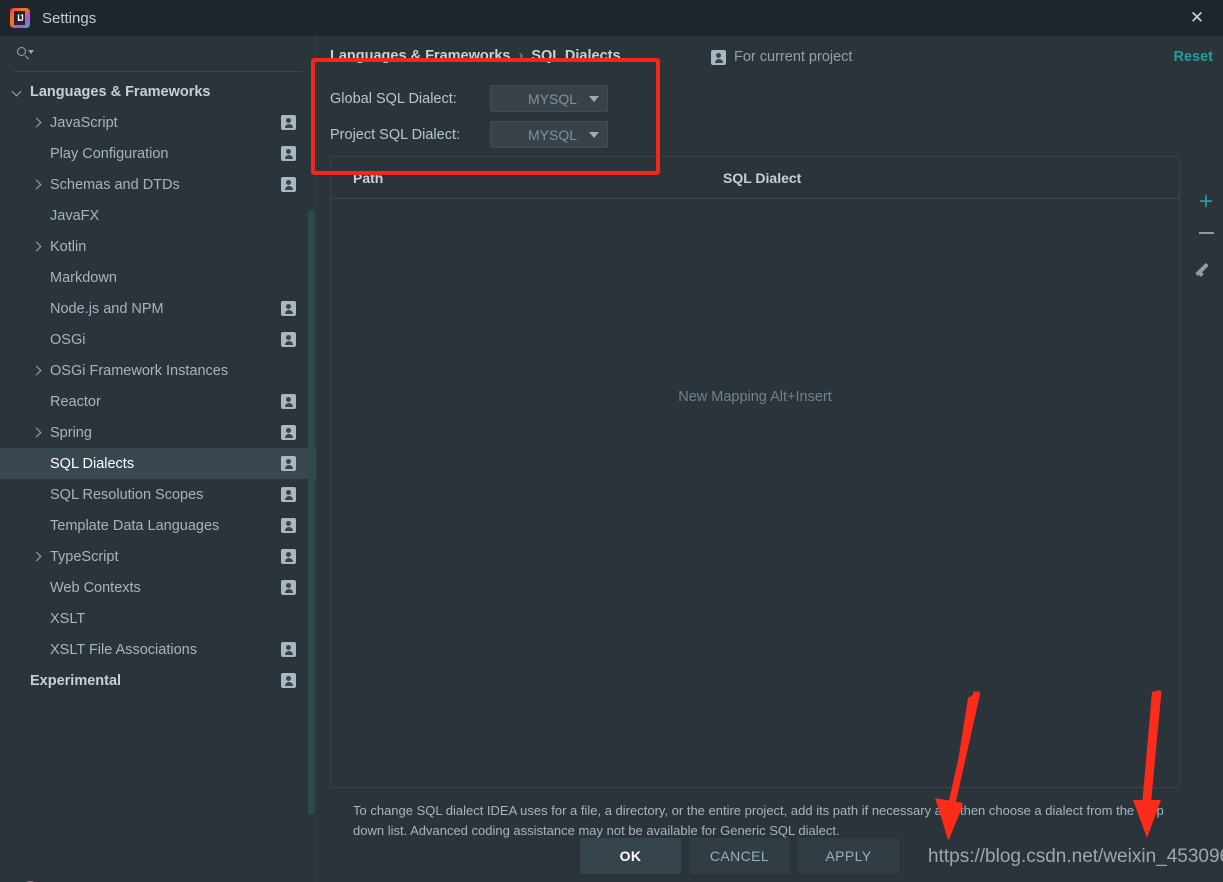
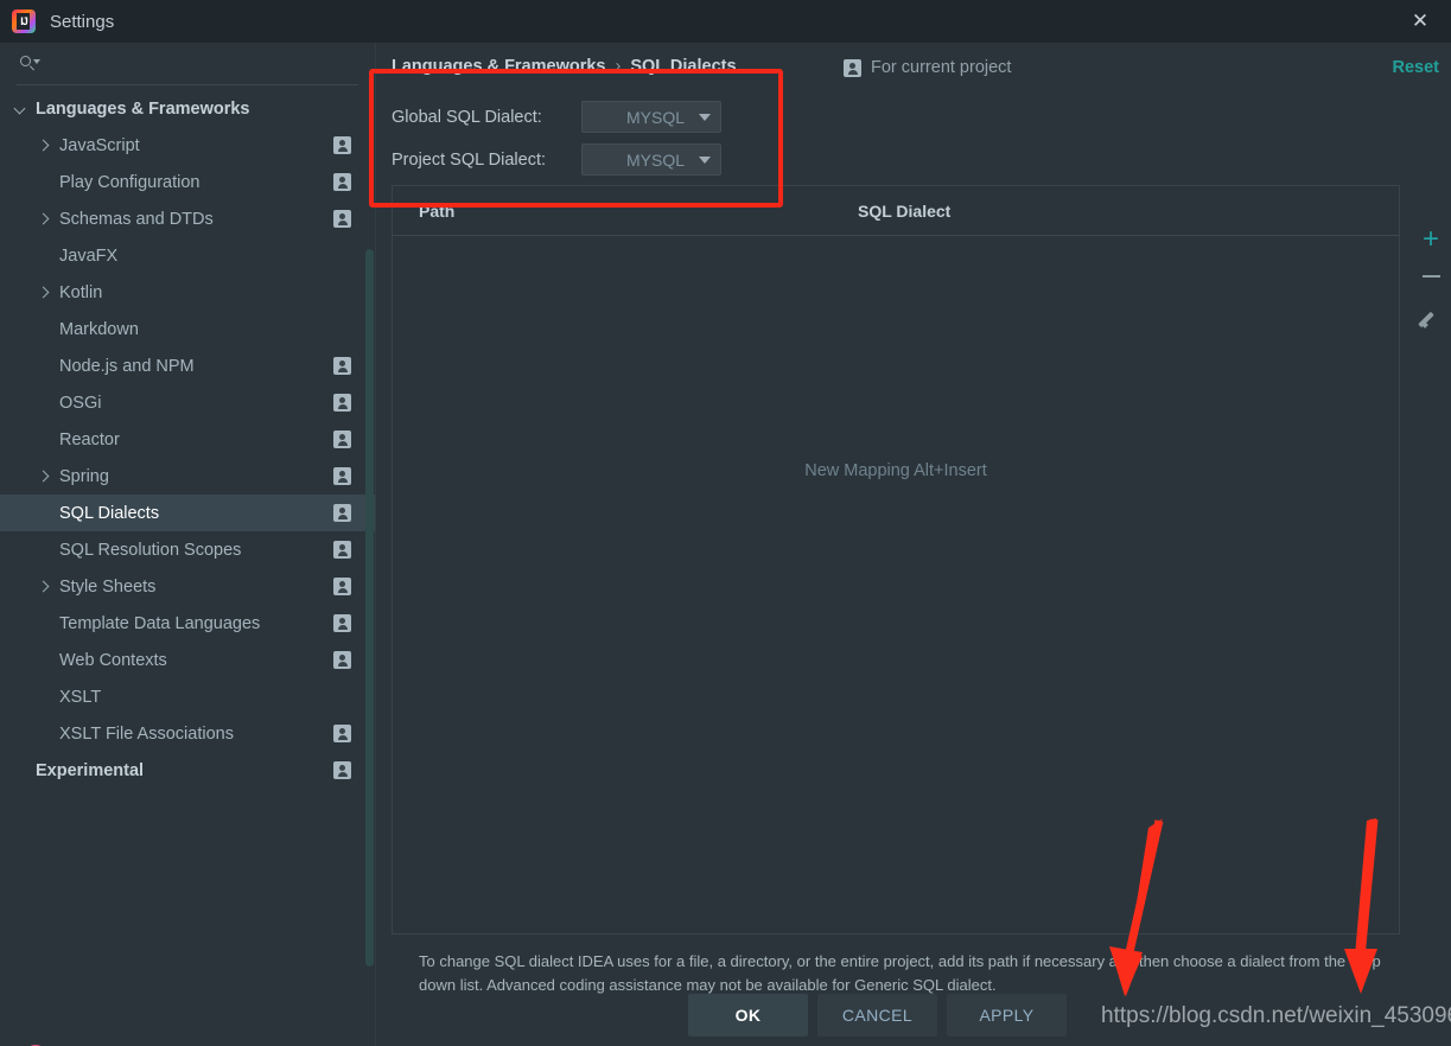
  IJ
  Settings
  ✕
  Languages & Frameworks
  JavaScript
  Play Configuration
  Schemas and DTDs
  JavaFX
  Kotlin
  Markdown
  Node.js and NPM
  OSGi
- OSGi Framework Instances
  Reactor
  Spring
  SQL Dialects
  SQL Resolution Scopes
+ Style Sheets
  Template Data Languages
- TypeScript
  Web Contexts
  XSLT
  XSLT File Associations
  Experimental
  Languages & Frameworks
  ›
  SQL Dialects
  For current project
  Reset
  Global SQL Dialect:
  MYSQL
  Project SQL Dialect:
  MYSQL
  Path
  SQL Dialect
  New Mapping Alt+Insert
  +
  To change SQL dialect IDEA uses for a file, a directory, or the entire project, add its path if necessary a then choose a dialect from thep down list. Advanced coding assistance may not be available for Generic SQL dialect.
  OK
  CANCEL
  APPLY
  https://blog.csdn.net/weixin_45309
